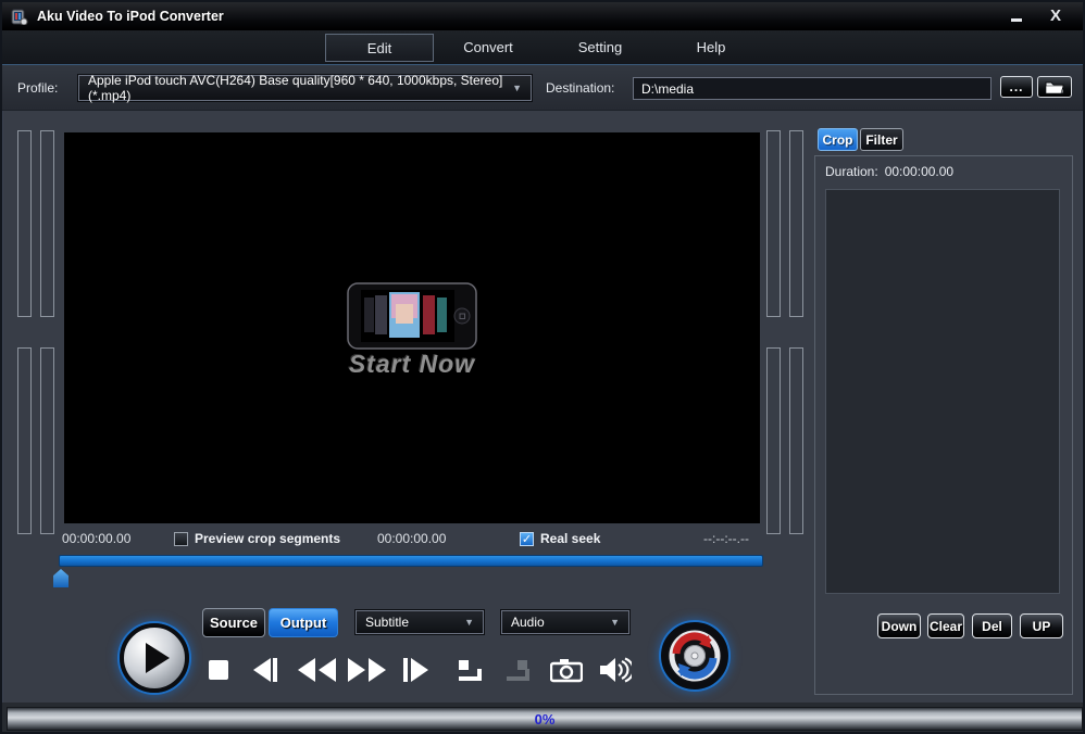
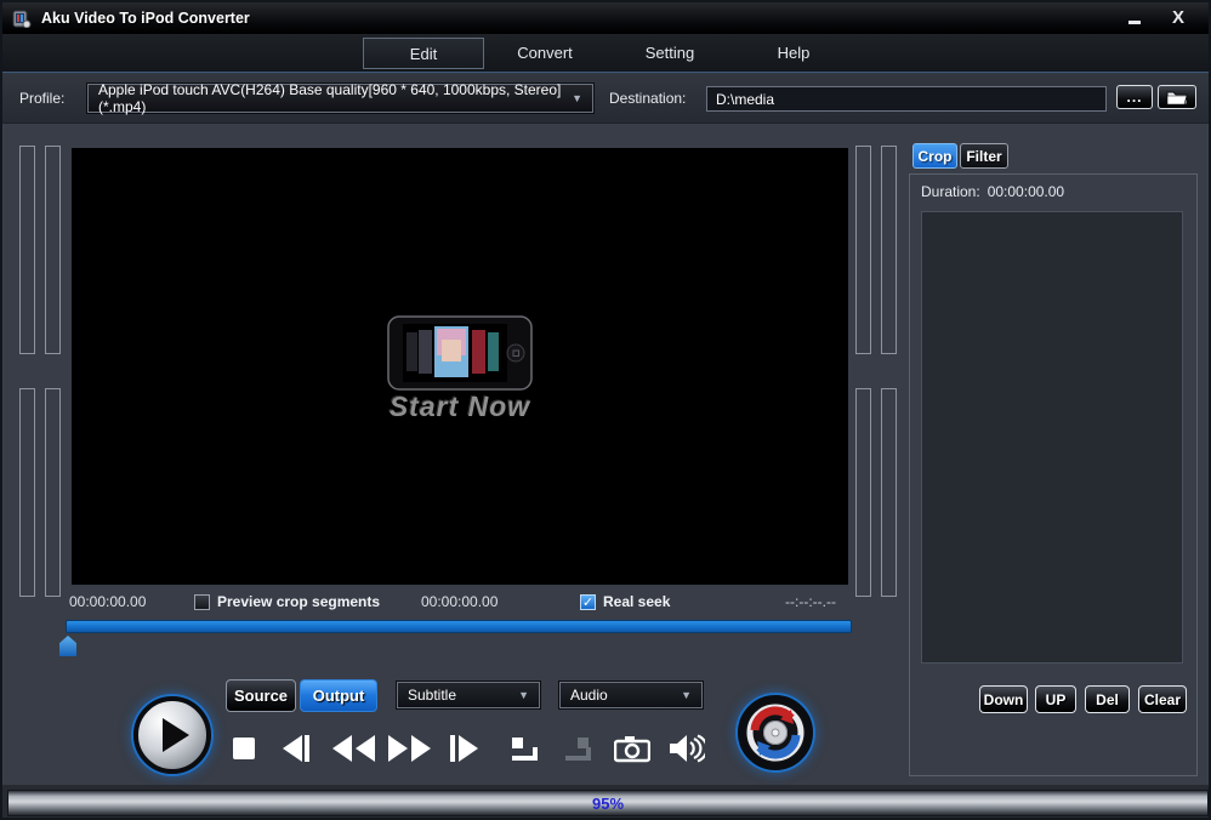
  Aku Video To iPod Converter
  X
  Edit
  Convert
  Setting
  Help
  Profile:
  Apple iPod touch AVC(H264) Base quality[960 * 640, 1000kbps, Stereo] (*.mp4)
  ▼
  Destination:
  D:\media
  ...
  Start Now
  00:00:00.00
  Preview crop segments
  00:00:00.00
  ✓
  Real seek
  --:--:--.--
  Source
  Output
  Subtitle
  ▼
  Audio
  ▼
  Crop
  Filter
  Duration: 00:00:00.00
  Down
- Clear
+ UP
  Del
- UP
+ Clear
- 0%
+ 95%
